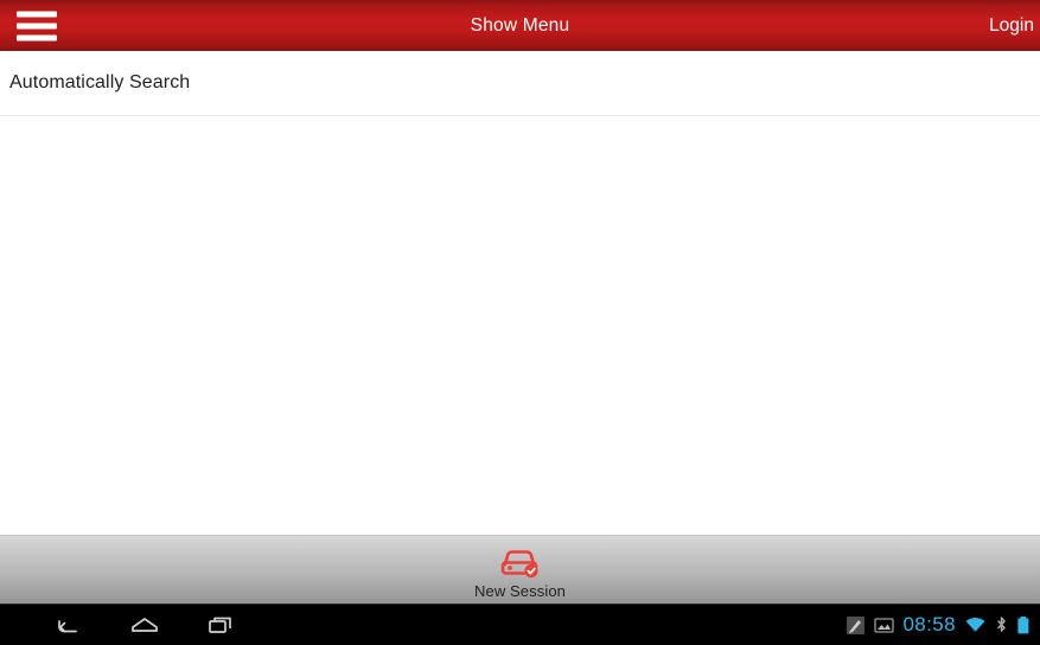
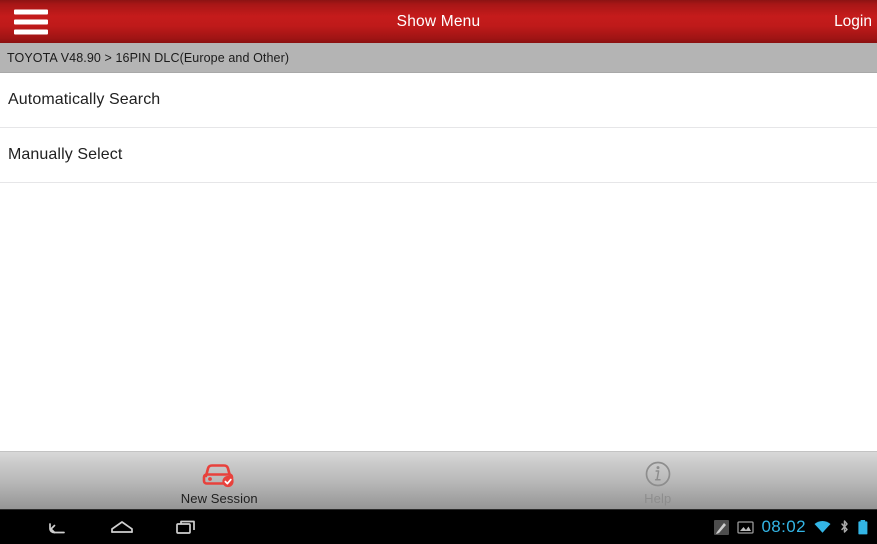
  Show Menu
  Login
+ TOYOTA V48.90 > 16PIN DLC(Europe and Other)
  Automatically Search
+ Manually Select
  New Session
+ Help
- 08:58
+ 08:02
